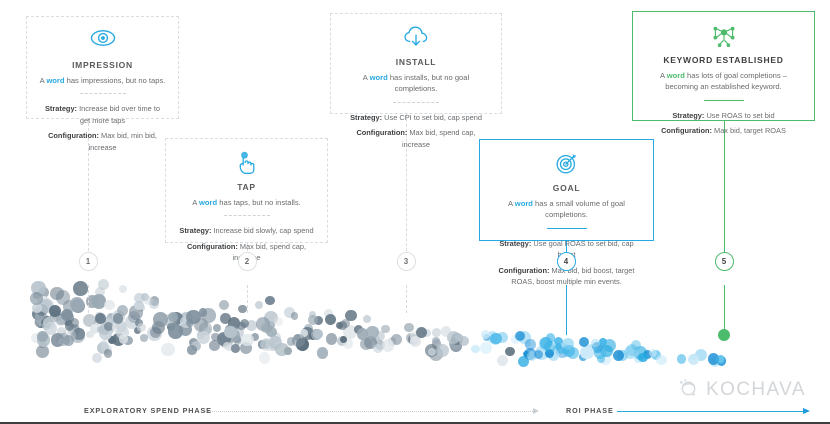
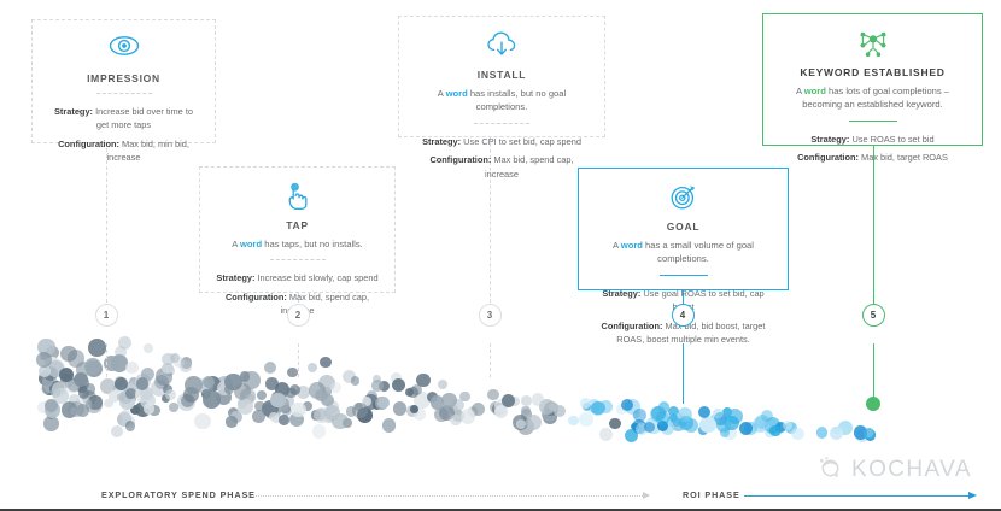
  IMPRESSION
- A word has impressions, but no taps.
  Strategy: Increase bid over time to get more taps
  Configuration: Max bid, min bid, increase
  TAP
  A word has taps, but no installs.
  Strategy: Increase bid slowly, cap spend
  Configuration: Max bid, spend cap, ine
  INSTALL
  A word has installs, but no goal completions.
  Strategy: Use CPI to set bid, cap spend
  Configuration: Max bid, spend cap, increase
  GOAL
  A word has a small volume of goal completions.
  Strategy: Use goal ROAS to set bid, cap t
  Configuration: Maid, bid boost, target ROAS, boost multiple min events.
  KEYWORD ESTABLISHED
  A word has lots of goal completions – becoming an established keyword.
  Strategy: Use ROAS to set bid
  Configuration: Max bid, target ROAS
  1
  2
  3
  4
  5
  EXPLORATORY SPEND PHASE
  ROI PHASE
  KOCHAVA
